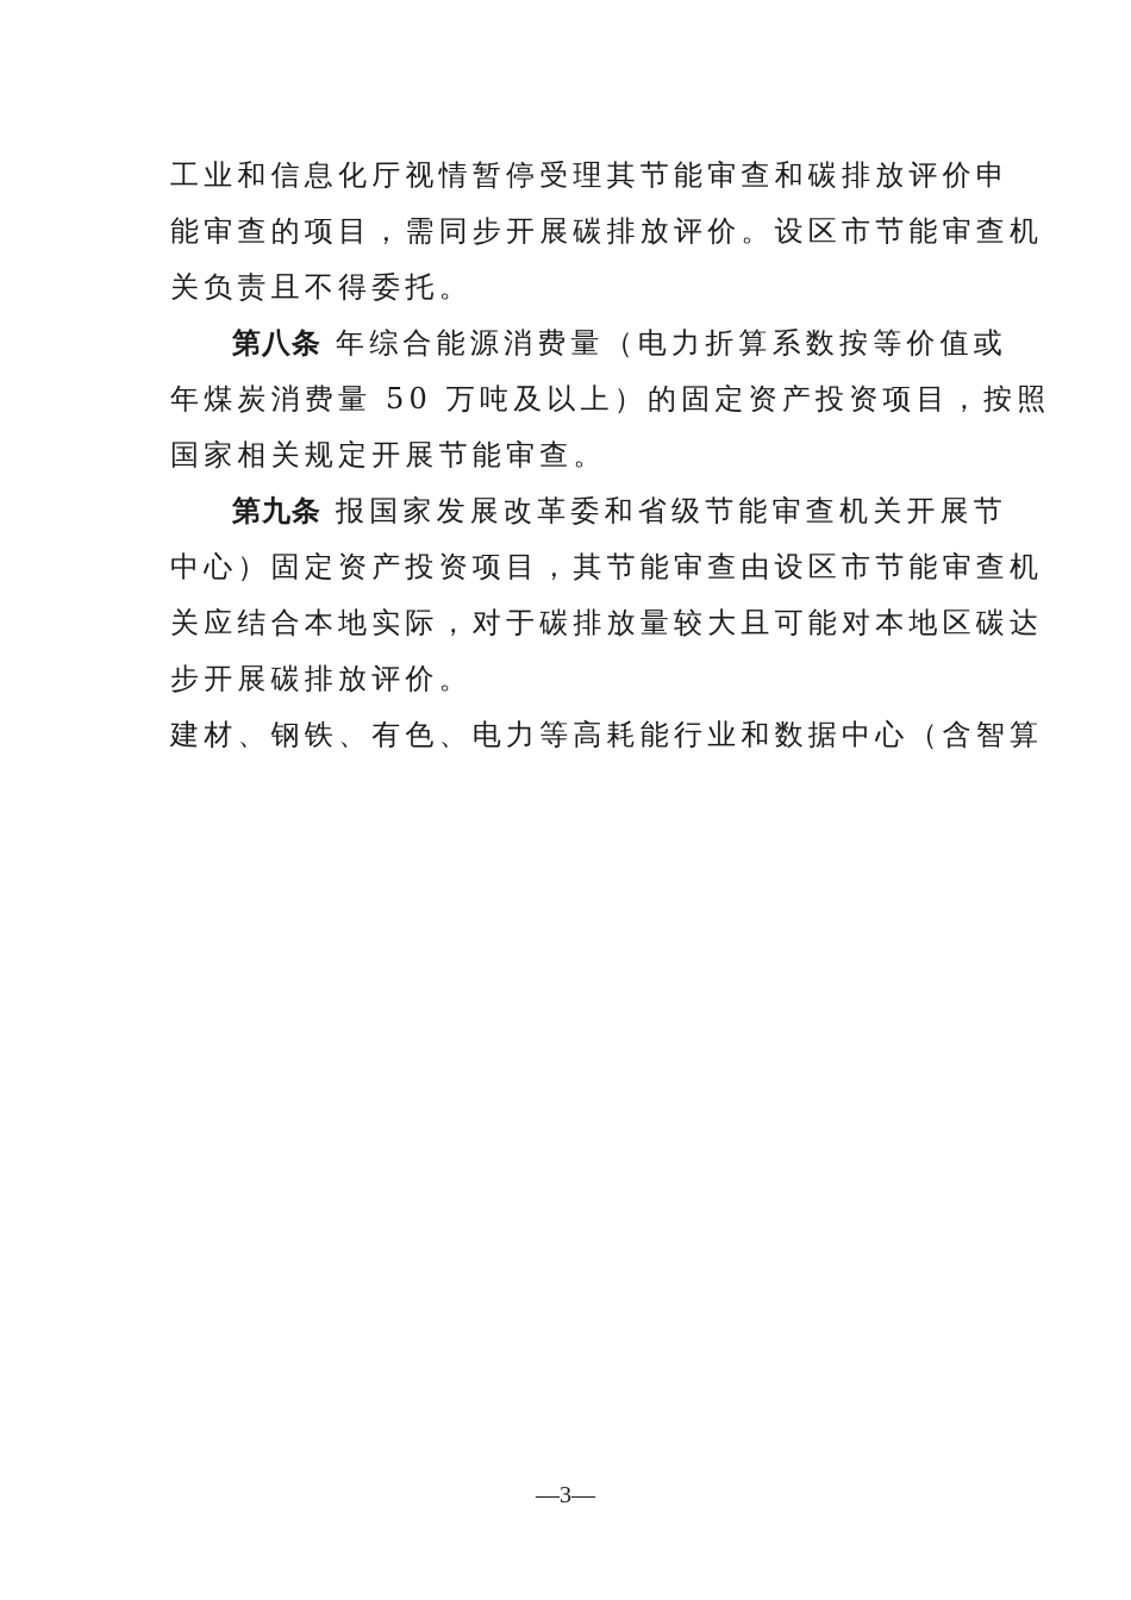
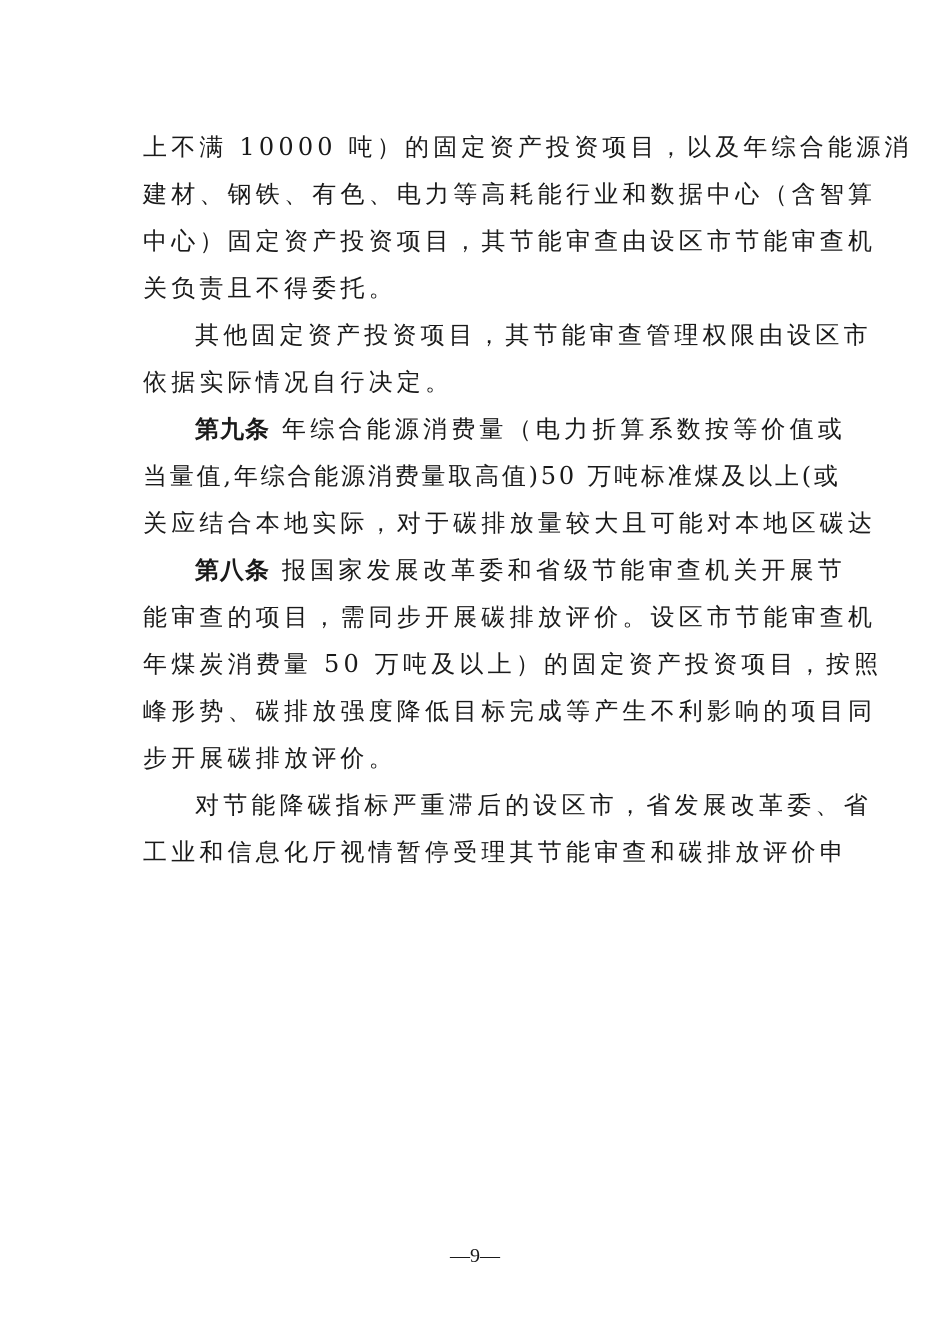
+ 上不满 10000 吨）的固定资产投资项目，以及年综合能源消
- 工业和信息化厅视情暂停受理其节能审查和碳排放评价申
+ 建材、钢铁、有色、电力等高耗能行业和数据中心（含智算
- 能审查的项目，需同步开展碳排放评价。设区市节能审查机
+ 中心）固定资产投资项目，其节能审查由设区市节能审查机
  关负责且不得委托。
+ 其他固定资产投资项目，其节能审查管理权限由设区市
+ 依据实际情况自行决定。
- 第八条 年综合能源消费量（电力折算系数按等价值或
+ 第九条 年综合能源消费量（电力折算系数按等价值或
+ 当量值,年综合能源消费量取高值)50 万吨标准煤及以上(或
- 年煤炭消费量 50 万吨及以上）的固定资产投资项目，按照
+ 关应结合本地实际，对于碳排放量较大且可能对本地区碳达
- 国家相关规定开展节能审查。
- 第九条 报国家发展改革委和省级节能审查机关开展节
+ 第八条 报国家发展改革委和省级节能审查机关开展节
- 中心）固定资产投资项目，其节能审查由设区市节能审查机
+ 能审查的项目，需同步开展碳排放评价。设区市节能审查机
- 关应结合本地实际，对于碳排放量较大且可能对本地区碳达
+ 年煤炭消费量 50 万吨及以上）的固定资产投资项目，按照
+ 峰形势、碳排放强度降低目标完成等产生不利影响的项目同
  步开展碳排放评价。
+ 对节能降碳指标严重滞后的设区市，省发展改革委、省
- 建材、钢铁、有色、电力等高耗能行业和数据中心（含智算
+ 工业和信息化厅视情暂停受理其节能审查和碳排放评价申
- —3—
+ —9—
